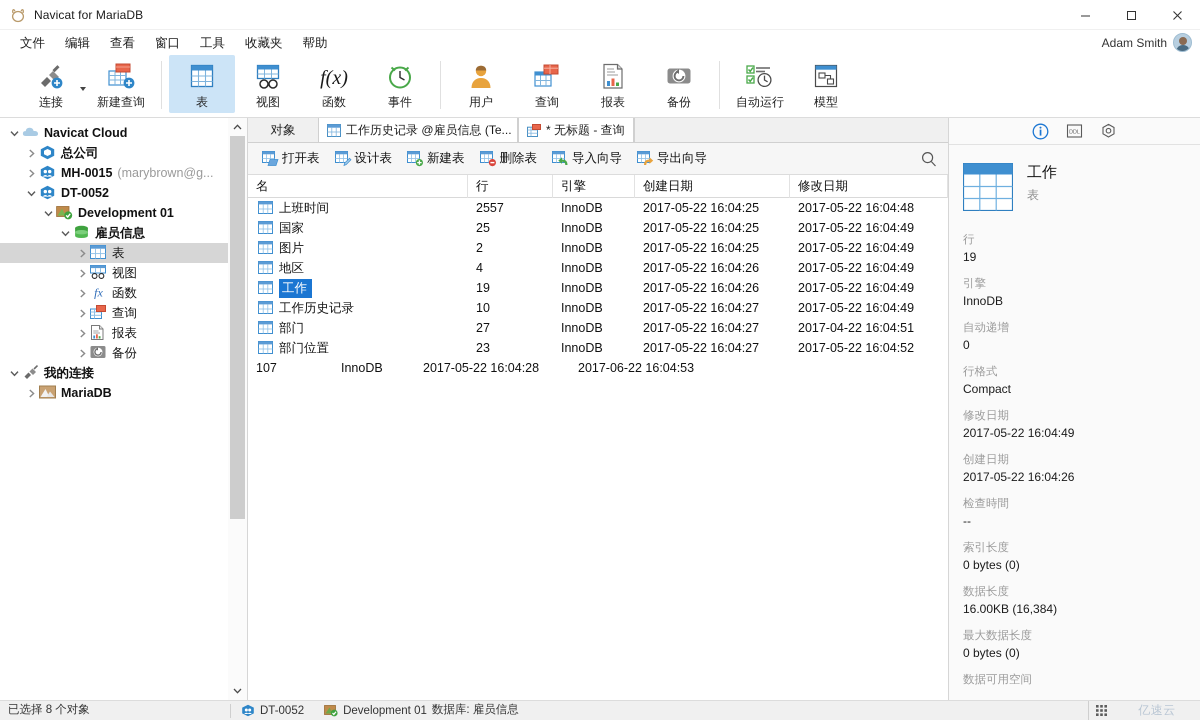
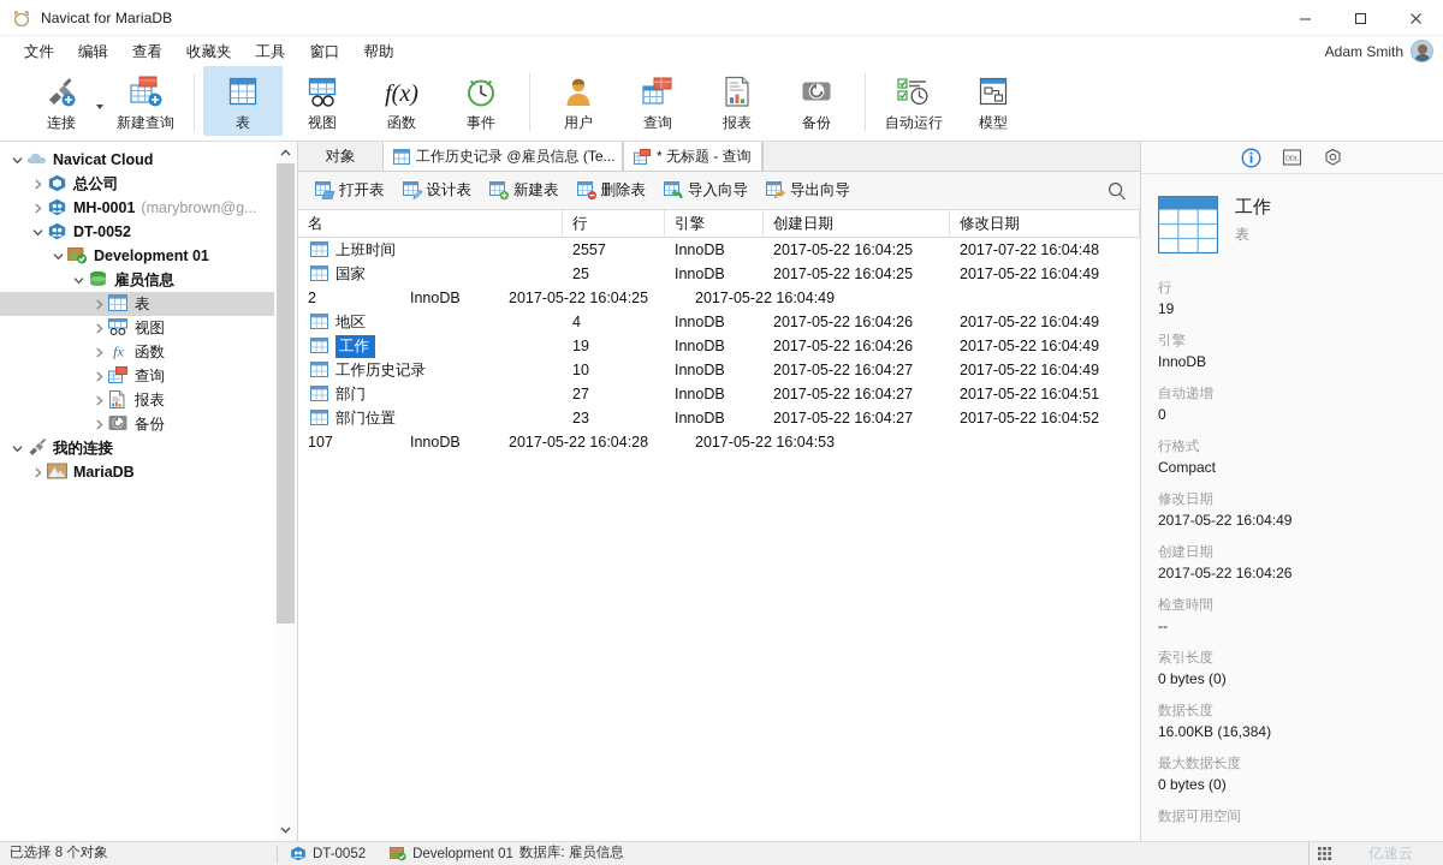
  Navicat for MariaDB
  文件
  编辑
  查看
- 窗口
+ 收藏夹
  工具
- 收藏夹
+ 窗口
  帮助
  Adam Smith
  连接
  新建查询
  表
  视图
  f(x)
  函数
  事件
  用户
  查询
  报表
  备份
  自动运行
  模型
  Navicat Cloud
  总公司
- MH-0015
+ MH-0001
  (marybrown@g...
  DT-0052
  Development 01
  雇员信息
  表
  视图
  fx
  函数
  查询
  报表
  备份
  我的连接
  MariaDB
  对象
  工作历史记录 @雇员信息 (Te...
  * 无标题 - 查询
  打开表
  设计表
  新建表
  删除表
  导入向导
  导出向导
  名
  行
  引擎
  创建日期
  修改日期
  上班时间
  2557
  InnoDB
  2017-05-22 16:04:25
- 2017-05-22 16:04:48
+ 2017-07-22 16:04:48
  国家
  25
  InnoDB
  2017-05-22 16:04:25
  2017-05-22 16:04:49
- 图片
  2
  InnoDB
  2017-05-22 16:04:25
  2017-05-22 16:04:49
  地区
  4
  InnoDB
  2017-05-22 16:04:26
  2017-05-22 16:04:49
  工作
  19
  InnoDB
  2017-05-22 16:04:26
  2017-05-22 16:04:49
  工作历史记录
  10
  InnoDB
  2017-05-22 16:04:27
  2017-05-22 16:04:49
  部门
  27
  InnoDB
  2017-05-22 16:04:27
- 2017-04-22 16:04:51
+ 2017-05-22 16:04:51
  部门位置
  23
  InnoDB
  2017-05-22 16:04:27
  2017-05-22 16:04:52
  107
  InnoDB
  2017-05-22 16:04:28
- 2017-06-22 16:04:53
+ 2017-05-22 16:04:53
  工作
  表
  行
  19
  引擎
  InnoDB
  自动递增
  0
  行格式
  Compact
  修改日期
  2017-05-22 16:04:49
  创建日期
  2017-05-22 16:04:26
  检查時間
  --
  索引长度
  0 bytes (0)
  数据长度
  16.00KB (16,384)
  最大数据长度
  0 bytes (0)
  数据可用空间
  已选择 8 个对象
  DT-0052
  Development 01
  数据库: 雇员信息
  亿速云
